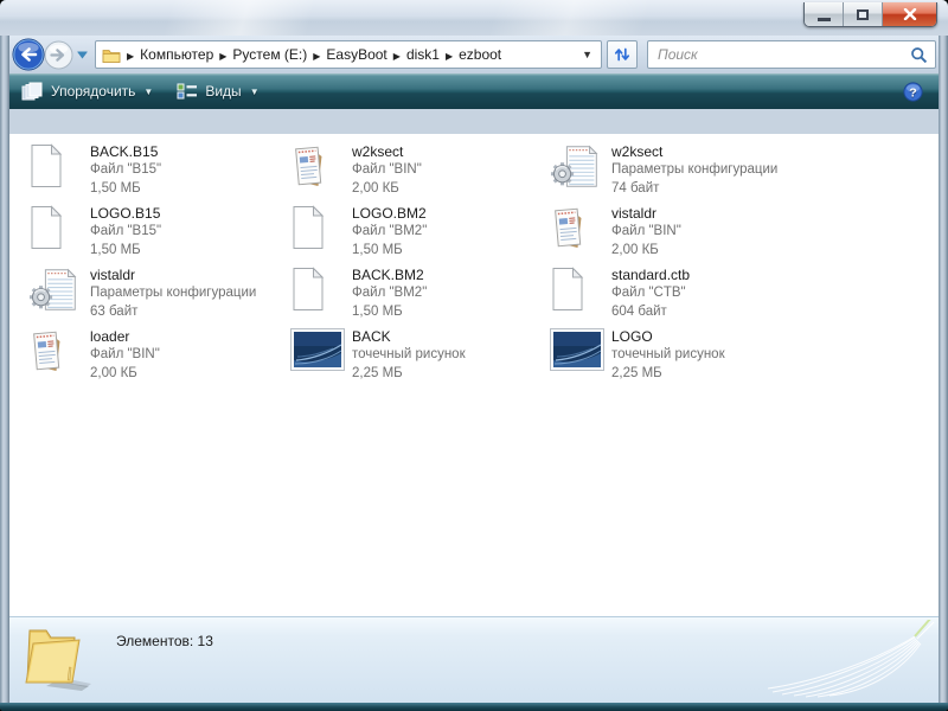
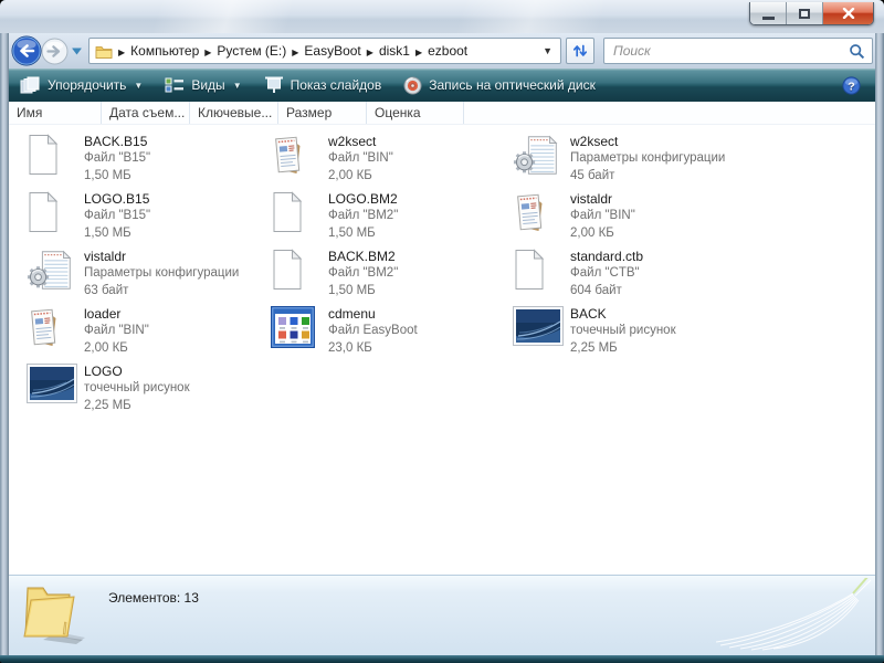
  ▶ Компьютер ▶ Рустем (E:) ▶ EasyBoot ▶ disk1 ▶ ezboot
  ▼
  Поиск
  Упорядочить
  ▼
  Виды
  ▼
+ Показ слайдов
+ Запись на оптический диск
  ?
+ Имя
+ Дата съем...
+ Ключевые...
+ Размер
+ Оценка
  BACK.B15
  Файл "B15"
  1,50 МБ
  w2ksect
  Файл "BIN"
  2,00 КБ
  w2ksect
  Параметры конфигурации
- 74 байт
+ 45 байт
  LOGO.B15
  Файл "B15"
  1,50 МБ
  LOGO.BM2
  Файл "BM2"
  1,50 МБ
  vistaldr
  Файл "BIN"
  2,00 КБ
  vistaldr
  Параметры конфигурации
  63 байт
  BACK.BM2
  Файл "BM2"
  1,50 МБ
  standard.ctb
  Файл "CTB"
  604 байт
  loader
  Файл "BIN"
  2,00 КБ
+ cdmenu
+ Файл EasyBoot
+ 23,0 КБ
  BACK
  точечный рисунок
  2,25 МБ
  LOGO
  точечный рисунок
  2,25 МБ
  Элементов: 13
